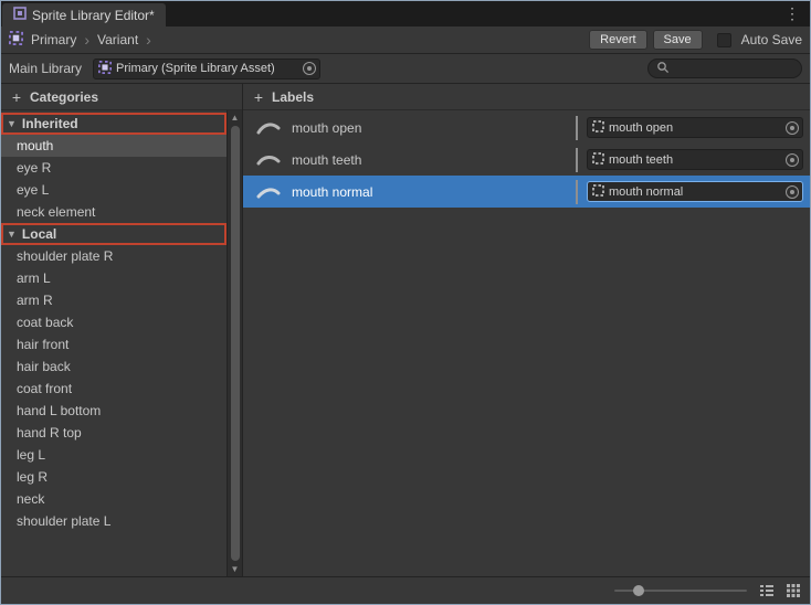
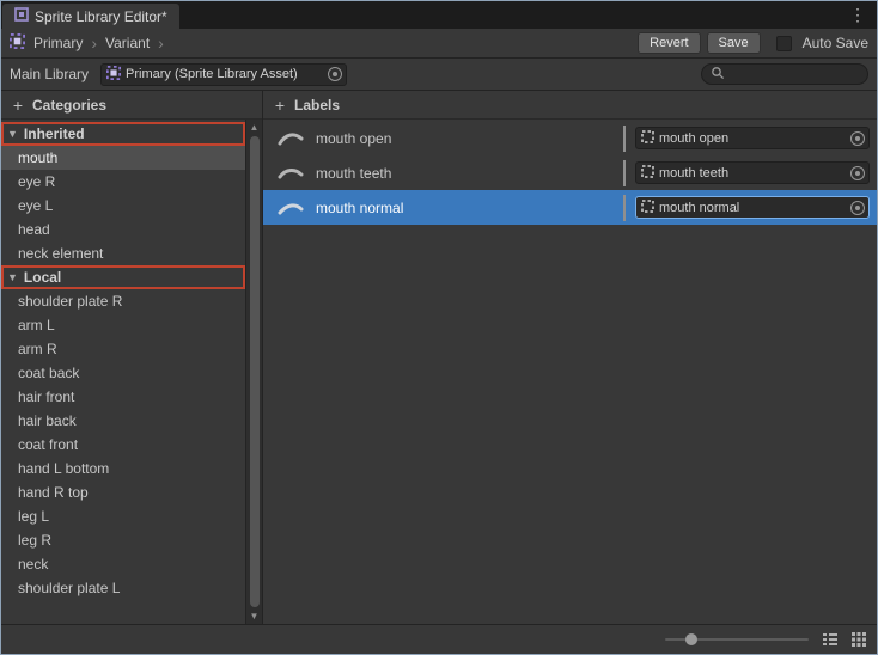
  Sprite Library Editor*
  ⋮
  Primary
  ›
  Variant
  ›
  Revert
  Save
  Auto Save
  Main Library
  Primary (Sprite Library Asset)
  +
  Categories
  ▼
  Inherited
  mouth
  eye R
  eye L
+ head
  neck element
  ▼
  Local
  shoulder plate R
  arm L
  arm R
  coat back
  hair front
  hair back
  coat front
  hand L bottom
  hand R top
  leg L
  leg R
  neck
  shoulder plate L
  ▲
  ▼
  +
  Labels
  mouth open
  mouth open
  mouth teeth
  mouth teeth
  mouth normal
  mouth normal
